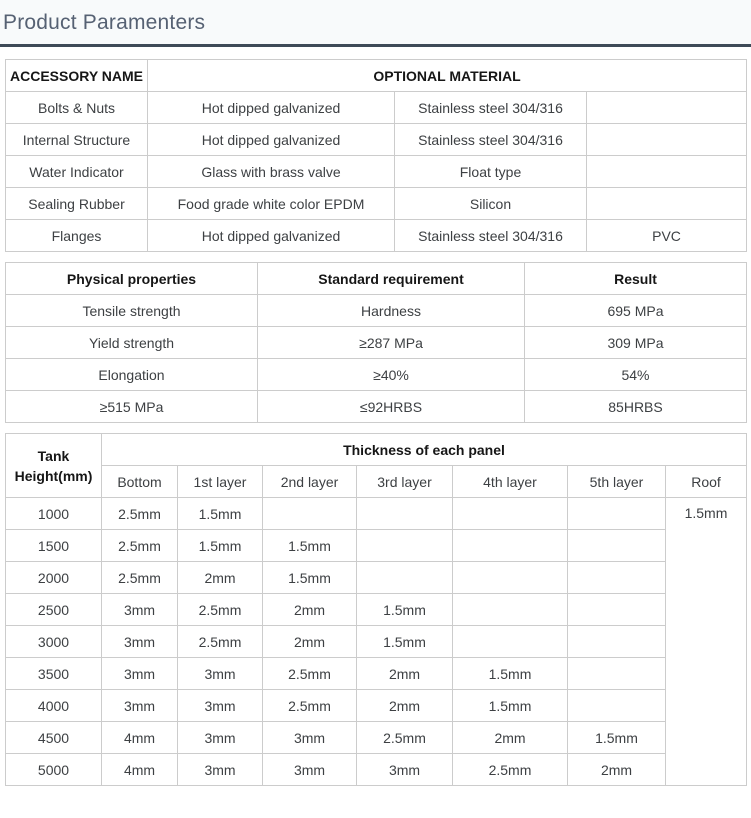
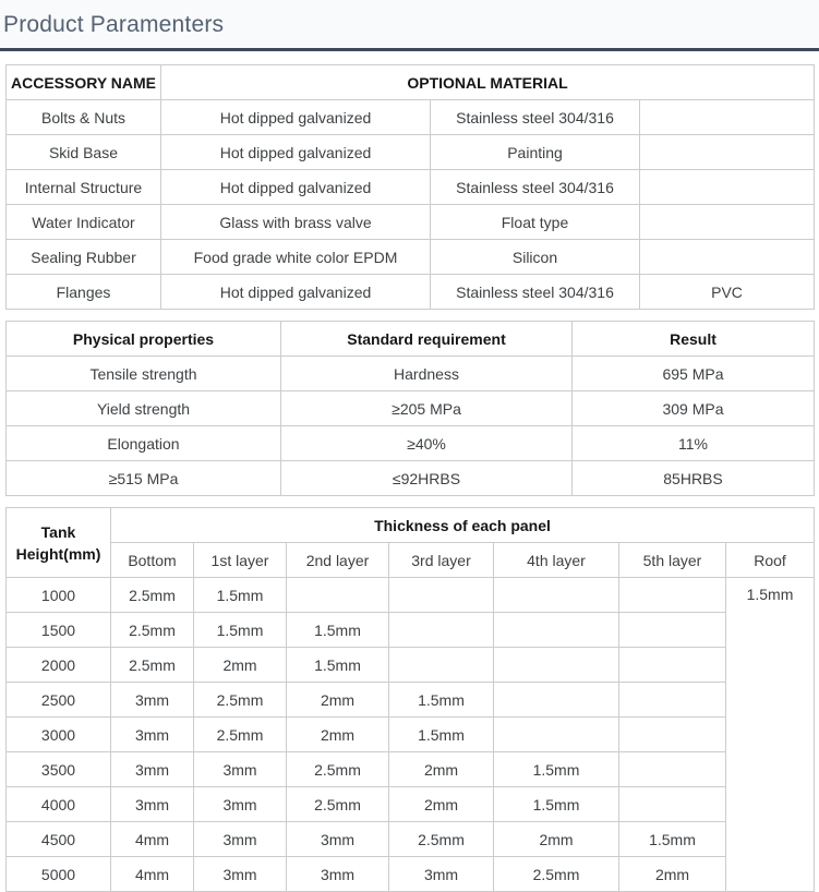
  Product Paramenters
  ACCESSORY NAME	OPTIONAL MATERIAL
  Bolts & Nuts	Hot dipped galvanized	Stainless steel 304/316
+ Skid Base	Hot dipped galvanized	Painting
  Internal Structure	Hot dipped galvanized	Stainless steel 304/316
  Water Indicator	Glass with brass valve	Float type
  Sealing Rubber	Food grade white color EPDM	Silicon
  Flanges	Hot dipped galvanized	Stainless steel 304/316	PVC
  Physical properties	Standard requirement	Result
  Tensile strength	Hardness	695 MPa
- Yield strength	≥287 MPa	309 MPa
+ Yield strength	≥205 MPa	309 MPa
- Elongation	≥40%	54%
+ Elongation	≥40%	11%
  ≥515 MPa	≤92HRBS	85HRBS
  Tank Height(mm)	Thickness of each panel
  Bottom	1st layer	2nd layer	3rd layer	4th layer	5th layer	Roof
  1000	2.5mm	1.5mm					1.5mm
  1500	2.5mm	1.5mm	1.5mm
  2000	2.5mm	2mm	1.5mm
  2500	3mm	2.5mm	2mm	1.5mm
  3000	3mm	2.5mm	2mm	1.5mm
  3500	3mm	3mm	2.5mm	2mm	1.5mm
  4000	3mm	3mm	2.5mm	2mm	1.5mm
  4500	4mm	3mm	3mm	2.5mm	2mm	1.5mm
  5000	4mm	3mm	3mm	3mm	2.5mm	2mm
